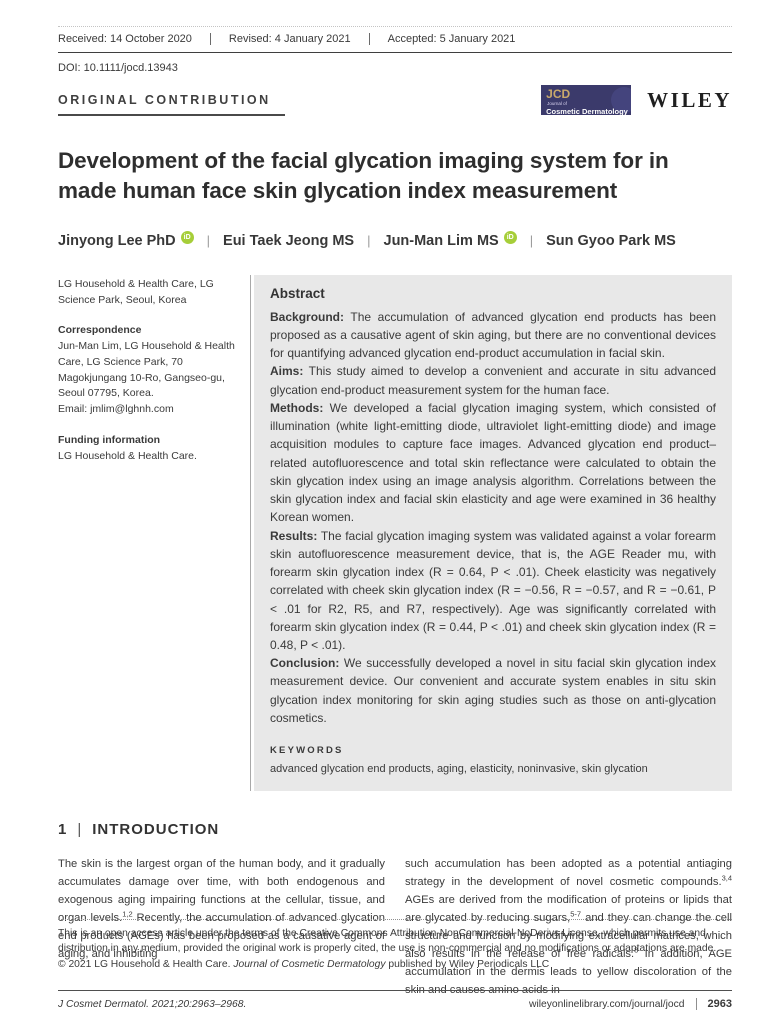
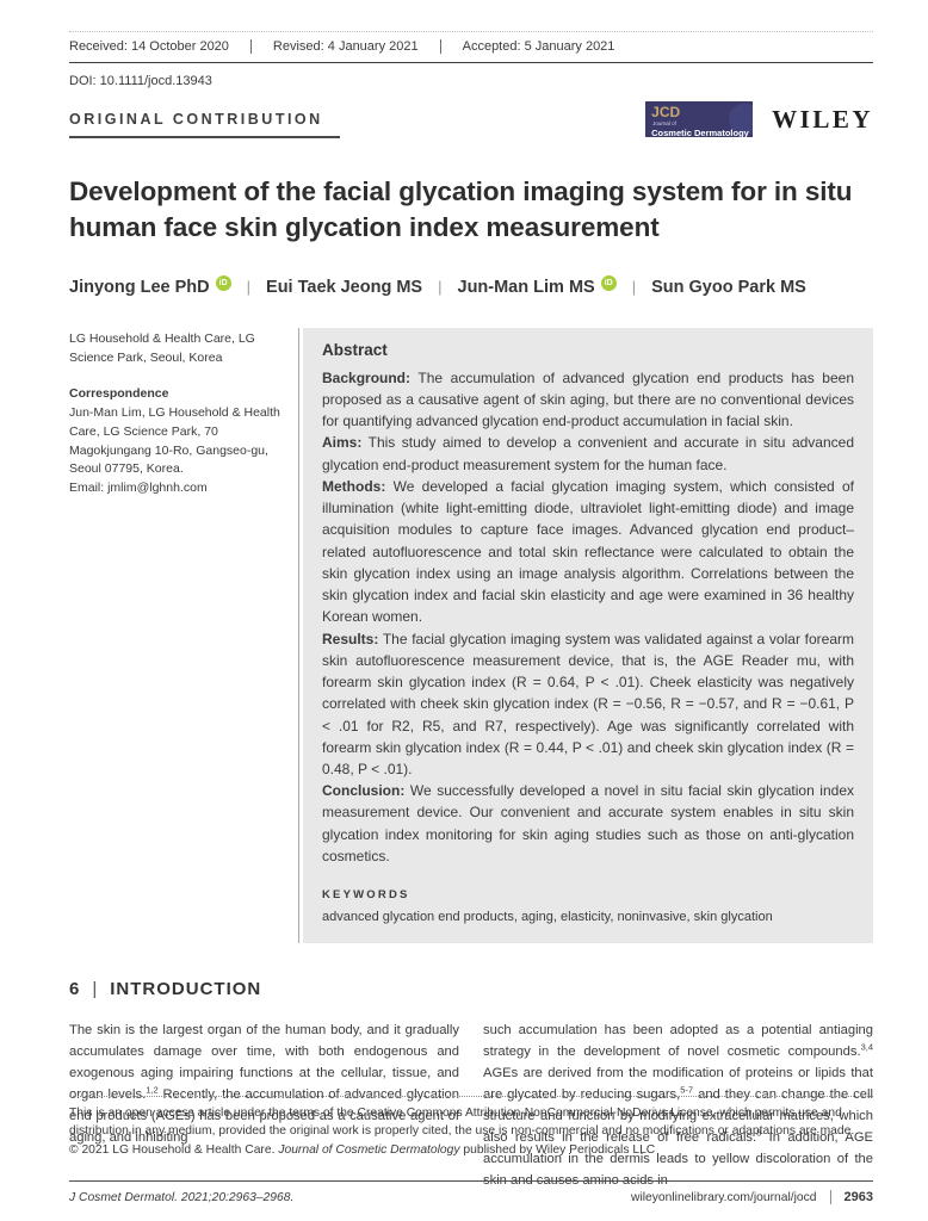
  Received: 14 October 2020
  Revised: 4 January 2021
  Accepted: 5 January 2021
  DOI: 10.1111/jocd.13943
  ORIGINAL CONTRIBUTION
  JCD
  Cosmetic Dermatology
  WILEY
- Development of the facial glycation imaging system for in made human face skin glycation index measurement
+ Development of the facial glycation imaging system for in situ human face skin glycation index measurement
  Jinyong Lee PhD
  |
  Eui Taek Jeong MS
  |
  Jun-Man Lim MS
  |
  Sun Gyoo Park MS
  LG Household & Health Care, LG Science Park, Seoul, Korea
  Correspondence
  Jun-Man Lim, LG Household & Health Care, LG Science Park, 70 Magokjungang 10-Ro, Gangseo-gu, Seoul 07795, Korea.
  Email: jmlim@lghnh.com
- Funding information
- LG Household & Health Care.
  Abstract
  Background: The accumulation of advanced glycation end products has been proposed as a causative agent of skin aging, but there are no conventional devices for quantifying advanced glycation end-product accumulation in facial skin.
  Aims: This study aimed to develop a convenient and accurate in situ advanced glycation end-product measurement system for the human face.
  Methods: We developed a facial glycation imaging system, which consisted of illumination (white light-emitting diode, ultraviolet light-emitting diode) and image acquisition modules to capture face images. Advanced glycation end product–related autofluorescence and total skin reflectance were calculated to obtain the skin glycation index using an image analysis algorithm. Correlations between the skin glycation index and facial skin elasticity and age were examined in 36 healthy Korean women.
  Results: The facial glycation imaging system was validated against a volar forearm skin autofluorescence measurement device, that is, the AGE Reader mu, with forearm skin glycation index (R = 0.64, P < .01). Cheek elasticity was negatively correlated with cheek skin glycation index (R = −0.56, R = −0.57, and R = −0.61, P < .01 for R2, R5, and R7, respectively). Age was significantly correlated with forearm skin glycation index (R = 0.44, P < .01) and cheek skin glycation index (R = 0.48, P < .01).
  Conclusion: We successfully developed a novel in situ facial skin glycation index measurement device. Our convenient and accurate system enables in situ skin glycation index monitoring for skin aging studies such as those on anti-glycation cosmetics.
  KEYWORDS
  advanced glycation end products, aging, elasticity, noninvasive, skin glycation
- 1 | INTRODUCTION
+ 6 | INTRODUCTION
  The skin is the largest organ of the human body, and it gradually accumulates damage over time, with both endogenous and exogenous aging impairing functions at the cellular, tissue, and organ levels.1,2 Recently, the accumulation of advanced glycation end products (AGEs) has been proposed as a causative agent of aging, and inhibiting
  such accumulation has been adopted as a potential antiaging strategy in the development of novel cosmetic compounds.3,4 AGEs are derived from the modification of proteins or lipids that are glycated by reducing sugars,5-7 and they can change the cell structure and function by modifying extracellular matrices, which also results in the release of free radicals.8 In addition, AGE accumulation in the dermis leads to yellow discoloration of the skin and causes amino acids in
  This is an open access article under the terms of the Creative Commons Attribution-NonCommercial-NoDerivs License, which permits use and distribution in any medium, provided the original work is properly cited, the use is non-commercial and no modifications or adaptations are made.
  © 2021 LG Household & Health Care. Journal of Cosmetic Dermatology published by Wiley Periodicals LLC
  J Cosmet Dermatol. 2021;20:2963–2968.
  wileyonlinelibrary.com/journal/jocd
  2963
